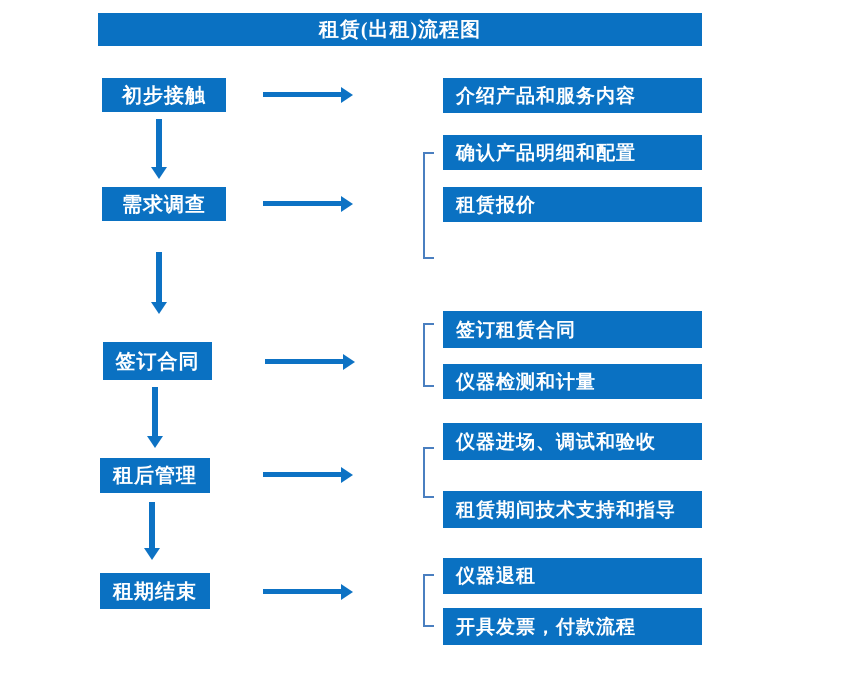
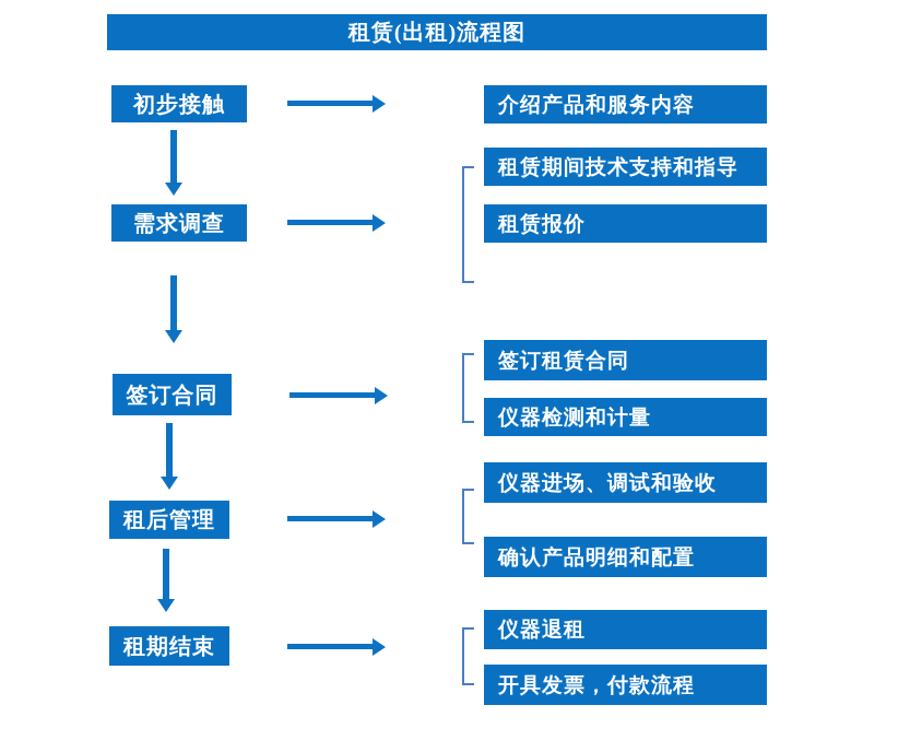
  租赁(出租)流程图
  初步接触
  需求调查
  签订合同
  租后管理
  租期结束
  介绍产品和服务内容
- 确认产品明细和配置
+ 租赁期间技术支持和指导
  租赁报价
  签订租赁合同
  仪器检测和计量
  仪器进场、调试和验收
- 租赁期间技术支持和指导
+ 确认产品明细和配置
  仪器退租
  开具发票，付款流程
